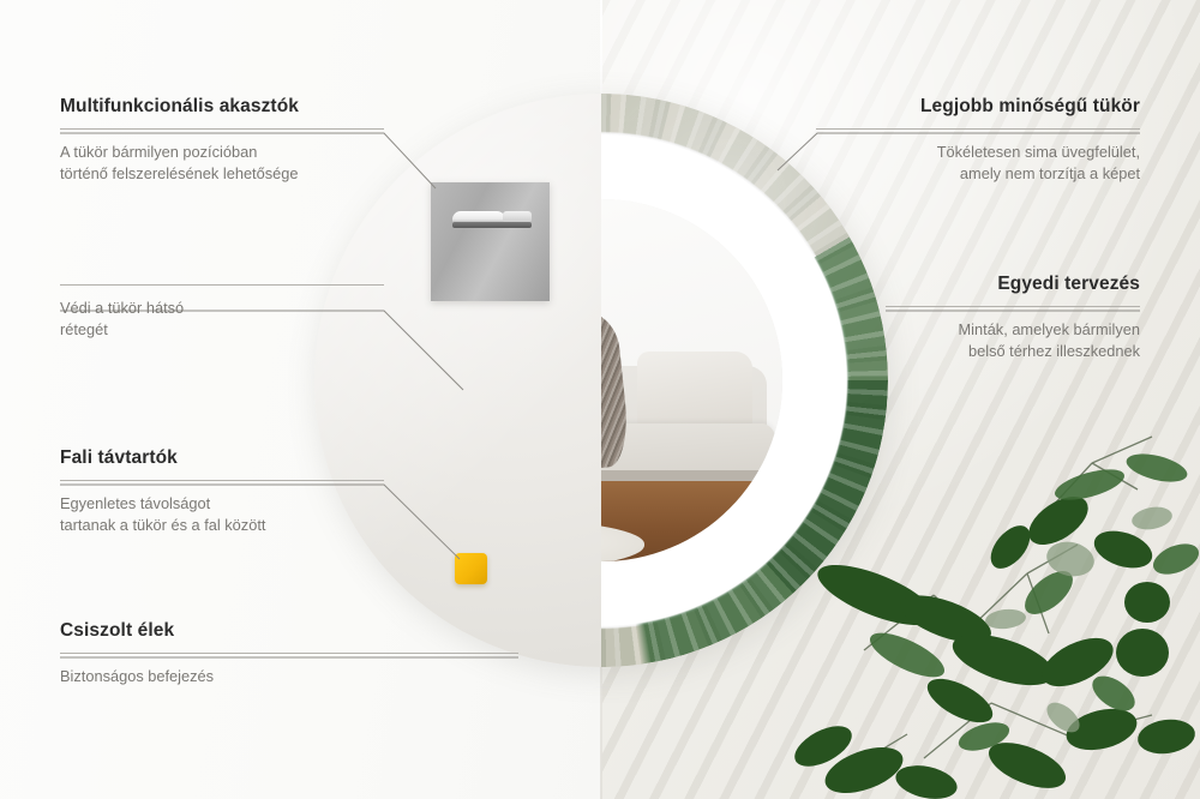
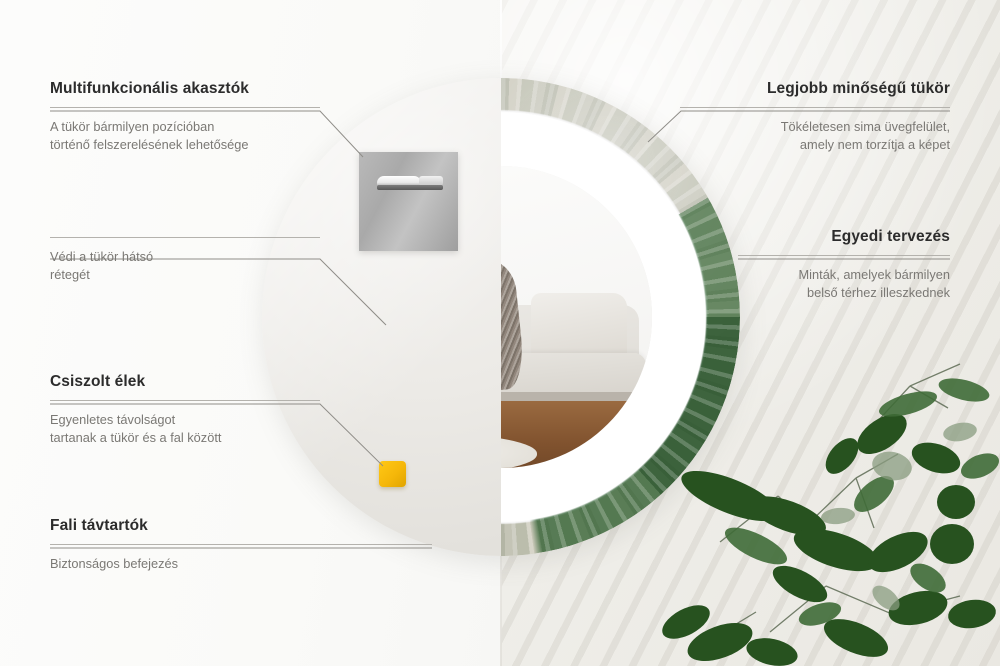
  Multifunkcionális akasztók
  A tükör bármilyen pozícióban
  történő felszerelésének lehetősége
  Védi a tükör hátsó
  rétegét
- Fali távtartók
+ Csiszolt élek
  Egyenletes távolságot
  tartanak a tükör és a fal között
- Csiszolt élek
+ Fali távtartók
  Biztonságos befejezés
  Legjobb minőségű tükör
  Tökéletesen sima üvegfelület,
  amely nem torzítja a képet
  Egyedi tervezés
  Minták, amelyek bármilyen
  belső térhez illeszkednek
